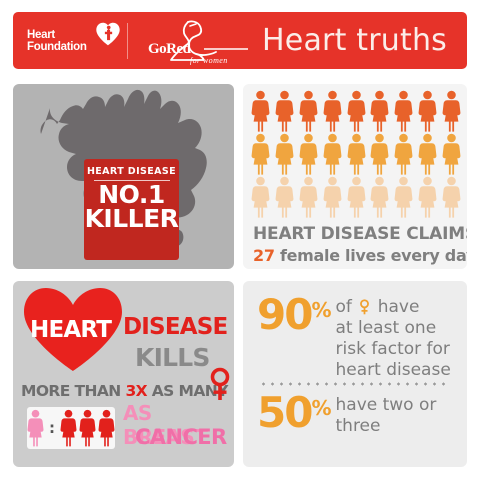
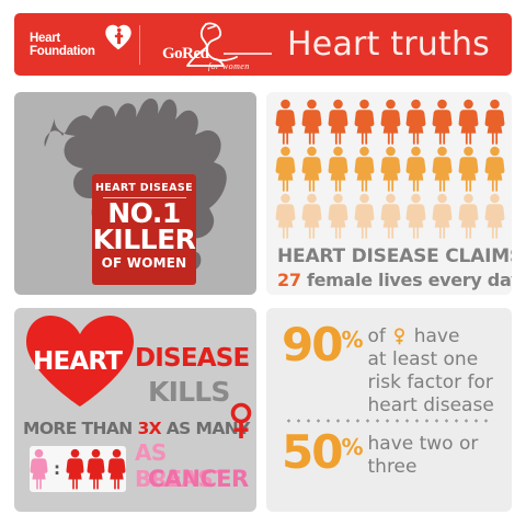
  Heart
  Foundation
  GoRed
  for women
  Heart truths
  HEART DISEASE
  NO.1
  KILLER
+ OF WOMEN
  HEART DISEASE CLAIM
  27 female lives every da
  HEART
  DISEASE
  KILLS
  MORE THAN 3X AS MAN
  :
  AS BREAST
  CANCER
  90
  %
  of have
  at least one
  risk factor for
  heart disease
  50
  %
  have two or
  three
